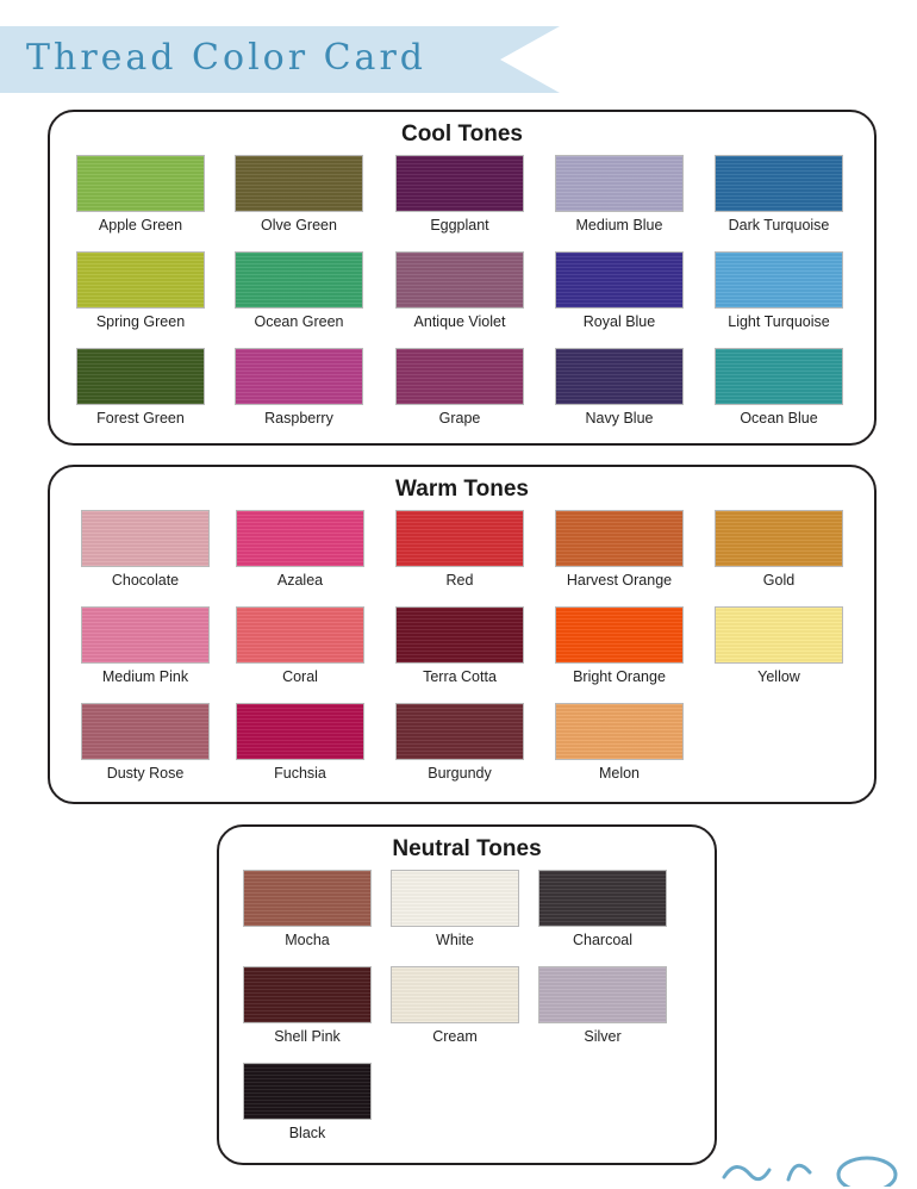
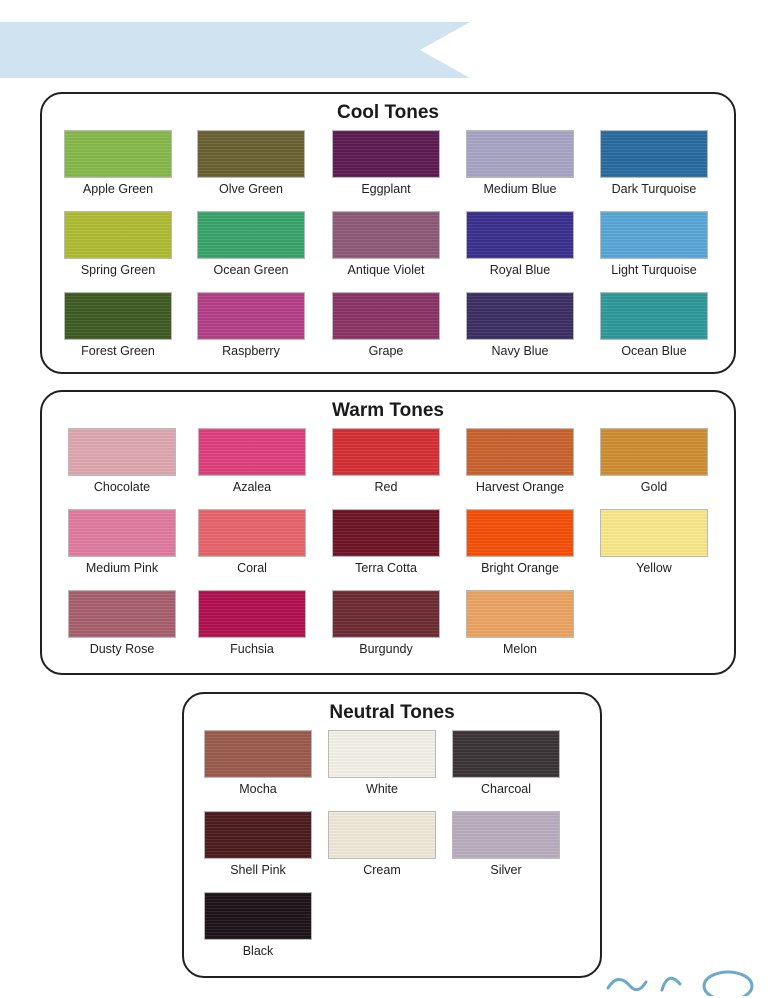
- Thread Color Card
  Cool Tones
  Apple Green
  Olve Green
  Eggplant
  Medium Blue
  Dark Turquoise
  Spring Green
  Ocean Green
  Antique Violet
  Royal Blue
  Light Turquoise
  Forest Green
  Raspberry
  Grape
  Navy Blue
  Ocean Blue
  Warm Tones
  Chocolate
  Azalea
  Red
  Harvest Orange
  Gold
  Medium Pink
  Coral
  Terra Cotta
  Bright Orange
  Yellow
  Dusty Rose
  Fuchsia
  Burgundy
  Melon
  Neutral Tones
  Mocha
  White
  Charcoal
  Shell Pink
  Cream
  Silver
  Black
